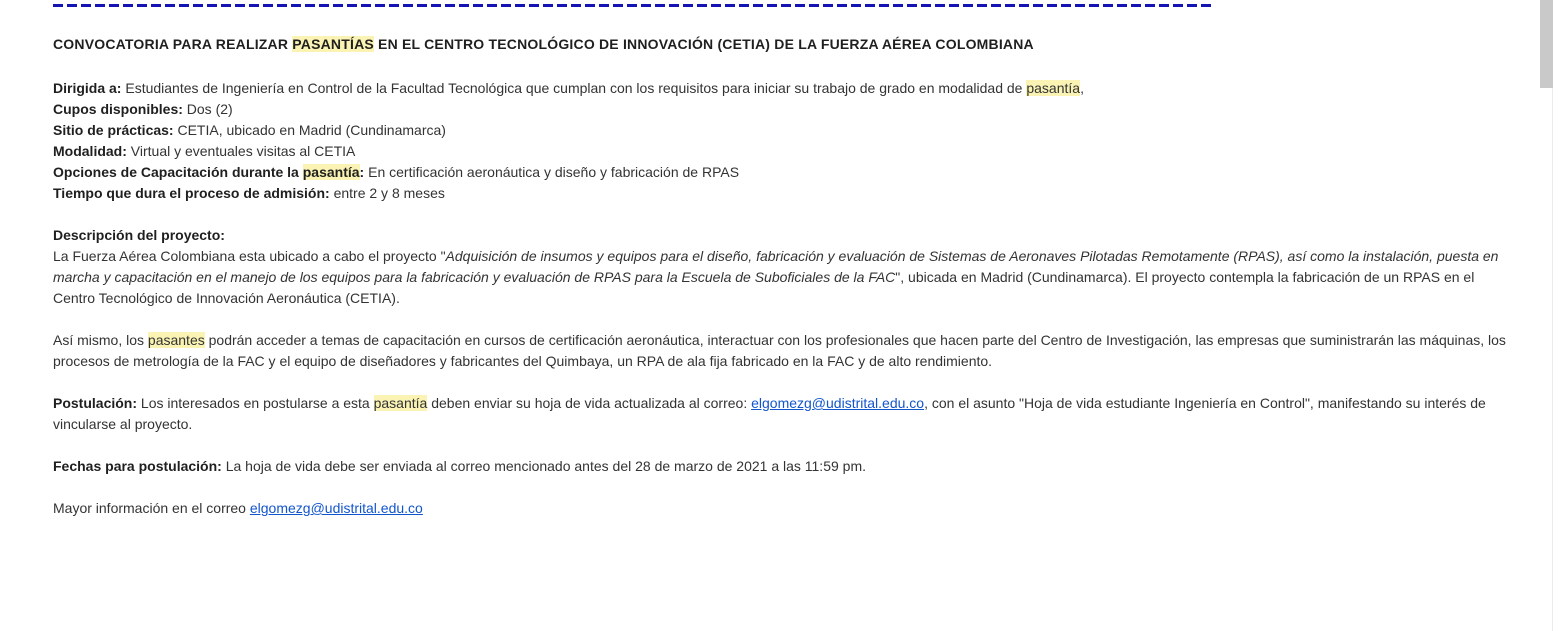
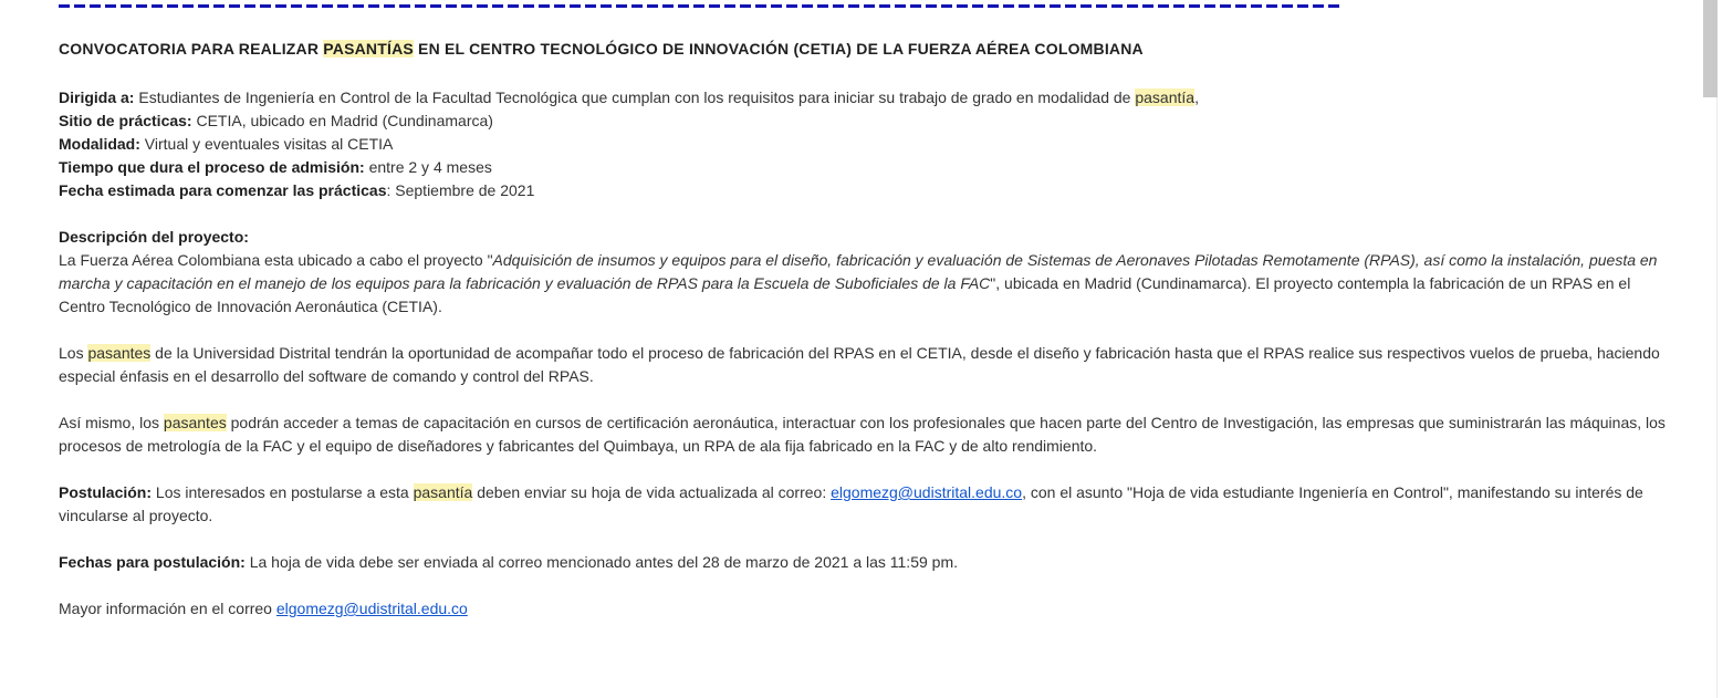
  CONVOCATORIA PARA REALIZAR PASANTÍAS EN EL CENTRO TECNOLÓGICO DE INNOVACIÓN (CETIA) DE LA FUERZA AÉREA COLOMBIANA
  Dirigida a: Estudiantes de Ingeniería en Control de la Facultad Tecnológica que cumplan con los requisitos para iniciar su trabajo de grado en modalidad de pasantía,
- Cupos disponibles: Dos (2)
  Sitio de prácticas: CETIA, ubicado en Madrid (Cundinamarca)
  Modalidad: Virtual y eventuales visitas al CETIA
- Opciones de Capacitación durante la pasantía: En certificación aeronáutica y diseño y fabricación de RPAS
- Tiempo que dura el proceso de admisión: entre 2 y 8 meses
+ Tiempo que dura el proceso de admisión: entre 2 y 4 meses
+ Fecha estimada para comenzar las prácticas: Septiembre de 2021
  Descripción del proyecto:
  La Fuerza Aérea Colombiana esta ubicado a cabo el proyecto "Adquisición de insumos y equipos para el diseño, fabricación y evaluación de Sistemas de Aeronaves Pilotadas Remotamente (RPAS), así como la instalación, puesta en marcha y capacitación en el manejo de los equipos para la fabricación y evaluación de RPAS para la Escuela de Suboficiales de la FAC", ubicada en Madrid (Cundinamarca). El proyecto contempla la fabricación de un RPAS en el Centro Tecnológico de Innovación Aeronáutica (CETIA).
+ Los pasantes de la Universidad Distrital tendrán la oportunidad de acompañar todo el proceso de fabricación del RPAS en el CETIA, desde el diseño y fabricación hasta que el RPAS realice sus respectivos vuelos de prueba, haciendo especial énfasis en el desarrollo del software de comando y control del RPAS.
  Así mismo, los pasantes podrán acceder a temas de capacitación en cursos de certificación aeronáutica, interactuar con los profesionales que hacen parte del Centro de Investigación, las empresas que suministrarán las máquinas, los procesos de metrología de la FAC y el equipo de diseñadores y fabricantes del Quimbaya, un RPA de ala fija fabricado en la FAC y de alto rendimiento.
  Postulación: Los interesados en postularse a esta pasantía deben enviar su hoja de vida actualizada al correo: elgomezg@udistrital.edu.co, con el asunto "Hoja de vida estudiante Ingeniería en Control", manifestando su interés de vincularse al proyecto.
  Fechas para postulación: La hoja de vida debe ser enviada al correo mencionado antes del 28 de marzo de 2021 a las 11:59 pm.
  Mayor información en el correo elgomezg@udistrital.edu.co
